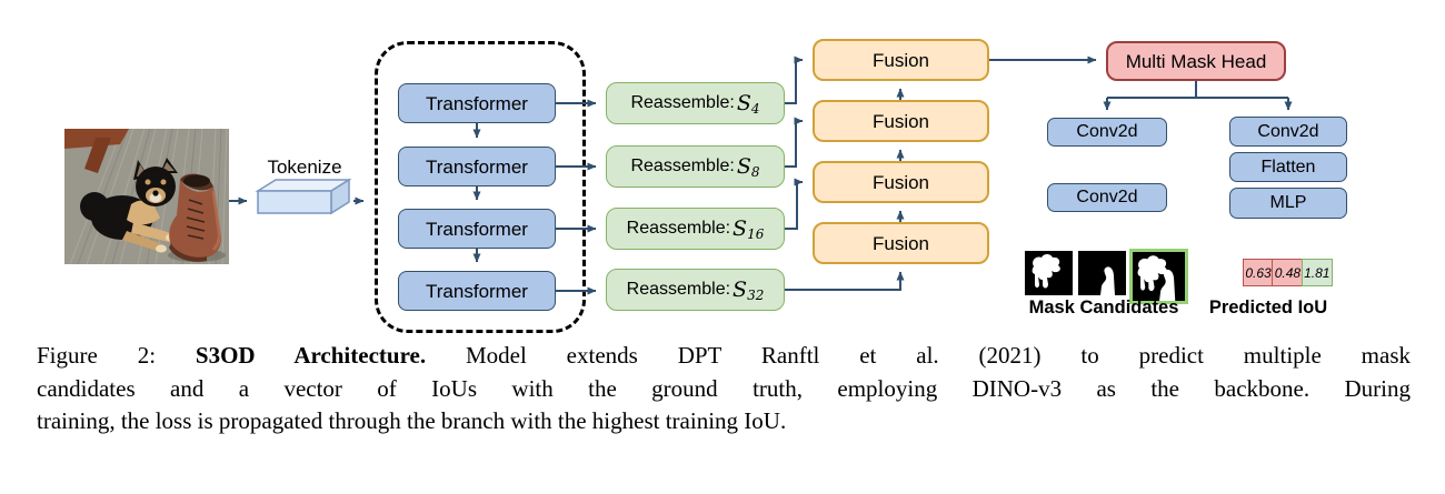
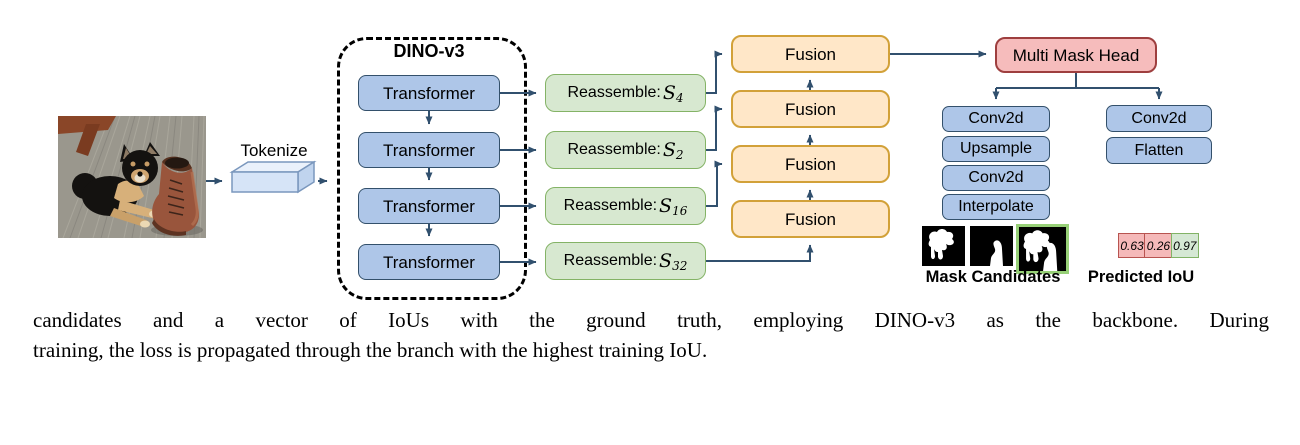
  Tokenize
+ DINO-v3
  Transformer
  Transformer
  Transformer
  Transformer
  Reassemble:
  S
  4
  Reassemble:
  S
- 8
+ 2
  Reassemble:
  S
  16
  Reassemble:
  S
  32
  Fusion
  Fusion
  Fusion
  Fusion
  Multi Mask Head
  Conv2d
+ Upsample
  Conv2d
+ Interpolate
  Conv2d
  Flatten
- MLP
  Mask Candidates
  0.63
- 0.48
+ 0.26
- 1.81
+ 0.97
  Predicted IoU
- Figure 2: S3OD Architecture. Model extends DPT Ranftl et al. (2021) to predict multiple mask
  candidates and a vector of IoUs with the ground truth, employing DINO-v3 as the backbone. During
  training, the loss is propagated through the branch with the highest training IoU.
